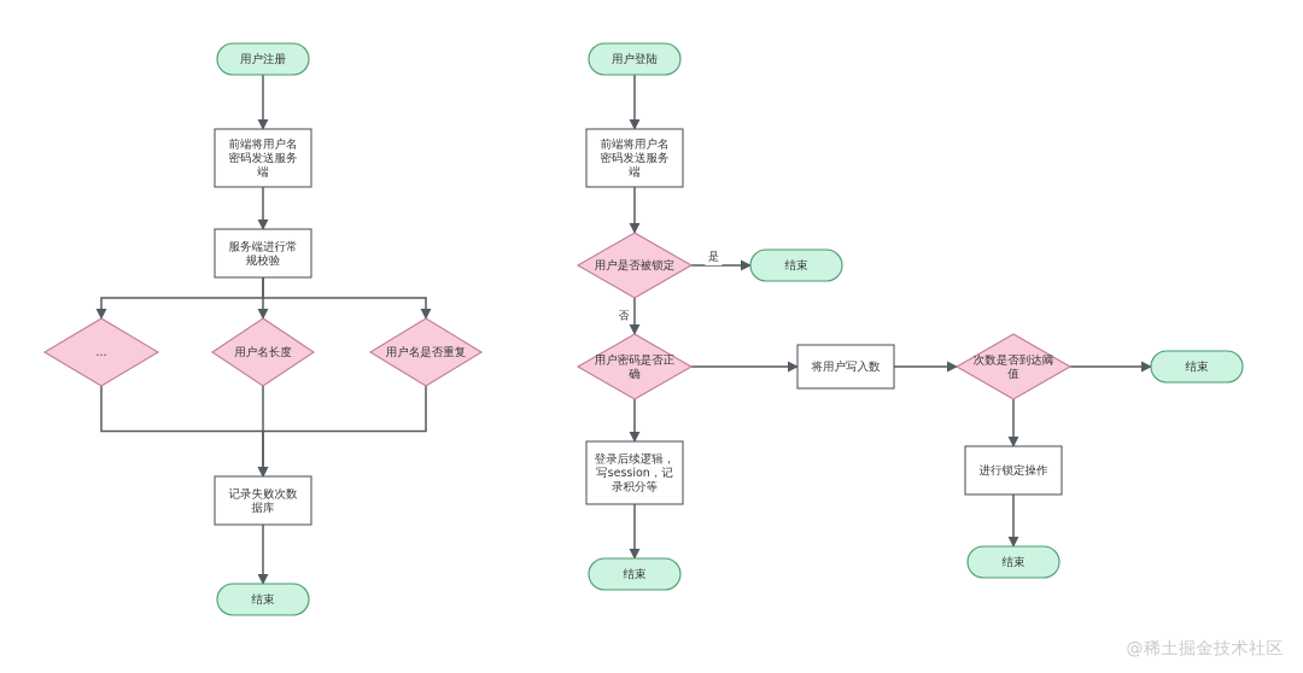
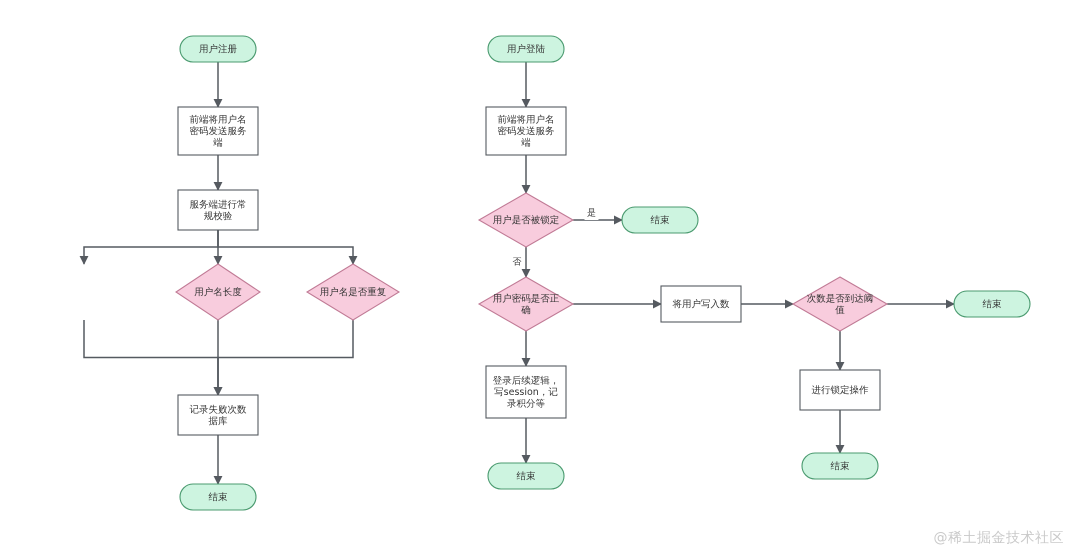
  用户注册
  前端将用户名密码发送服务端
  服务端进行常规校验
- ...
  用户名长度
  用户名是否重复
  记录失败次数据库
  结束
  用户登陆
  前端将用户名密码发送服务端
  用户是否被锁定
  结束
  用户密码是否正确
  将用户写入数
  次数是否到达阈值
  结束
  登录后续逻辑，写session，记录积分等
  结束
  进行锁定操作
  结束
  是
  否
  @稀土掘金技术社区
